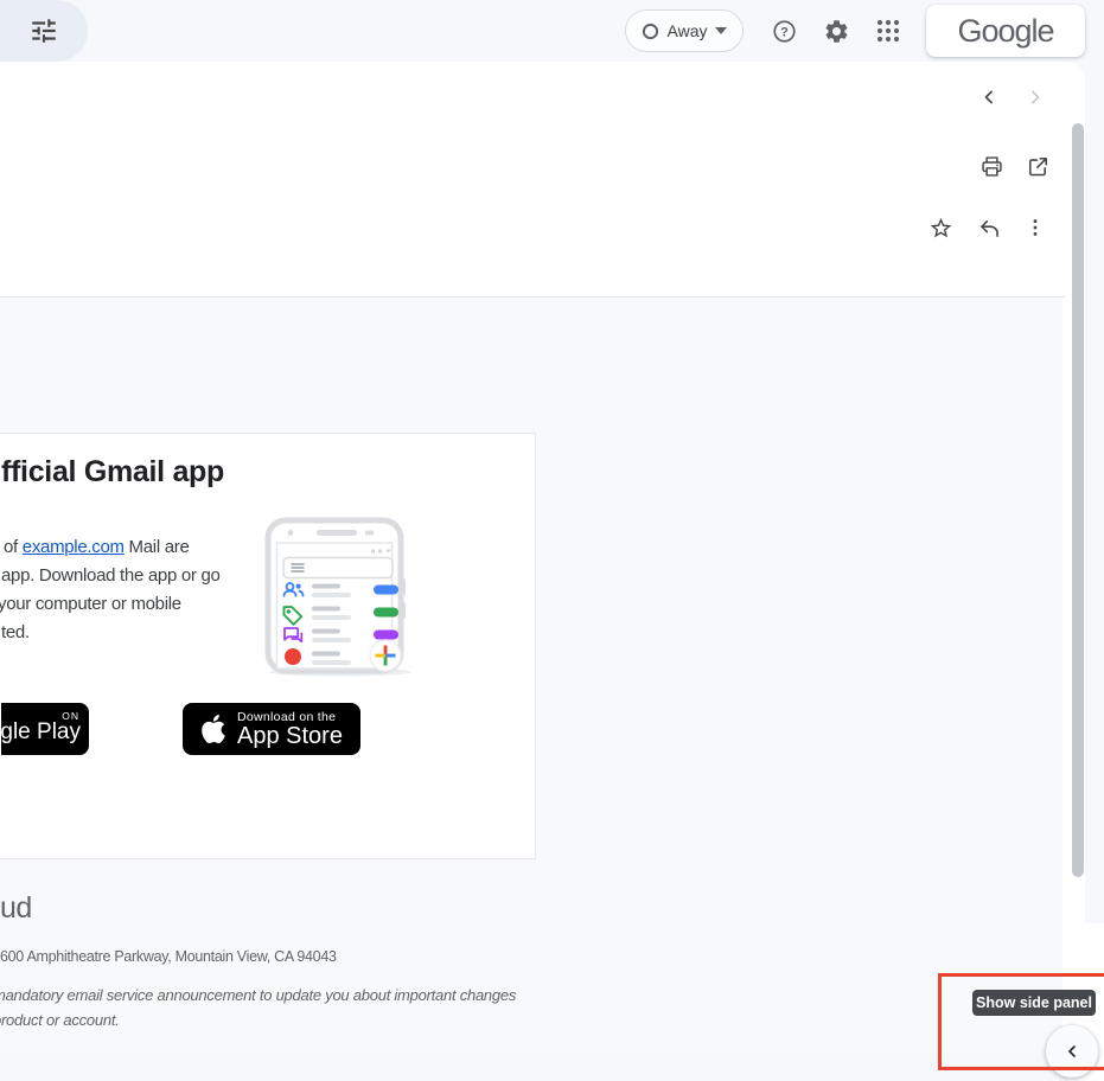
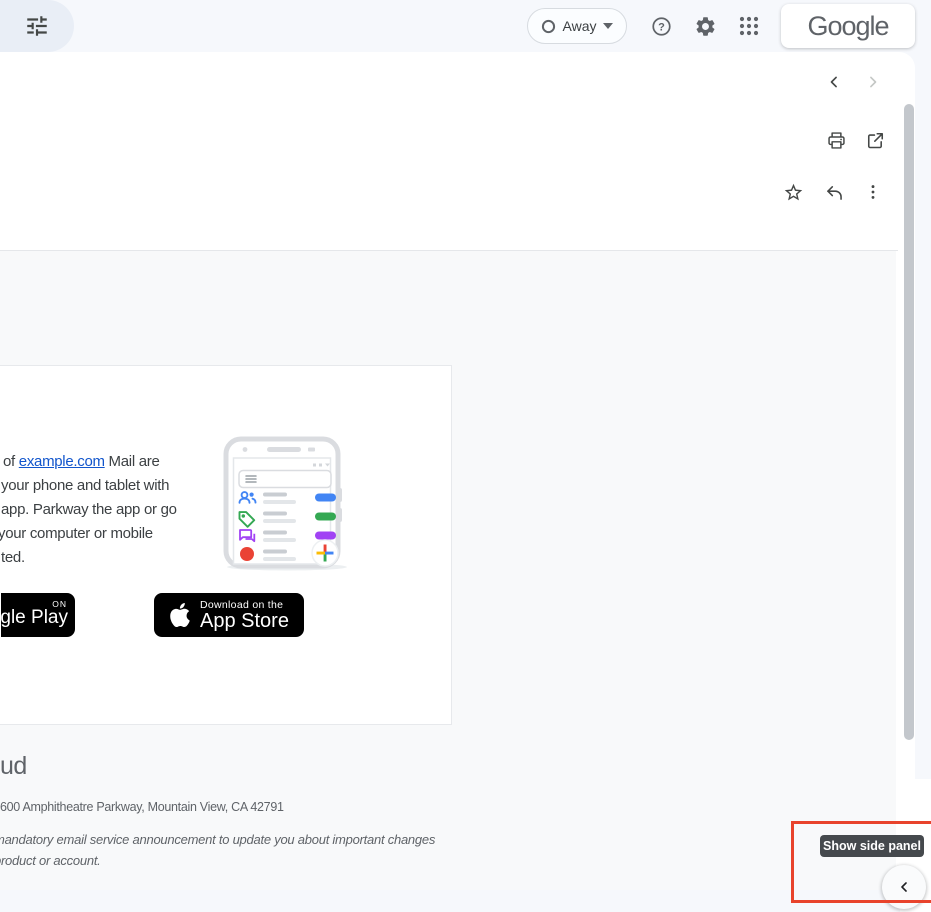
  Away
  ?
  Google
- fficial Gmail app
  of example.com Mail are
+ your phone and tablet with
- app. Download the app or go
+ app. Parkway the app or go
  your computer or mobile
  ted.
  ON
  gle Play
  Download on the
  App Store
  ud
- 600 Amphitheatre Parkway, Mountain View, CA 94043
+ 600 Amphitheatre Parkway, Mountain View, CA 42791
  andatory email service announcement to update you about important changes
  roduct or account.
  Show side panel
